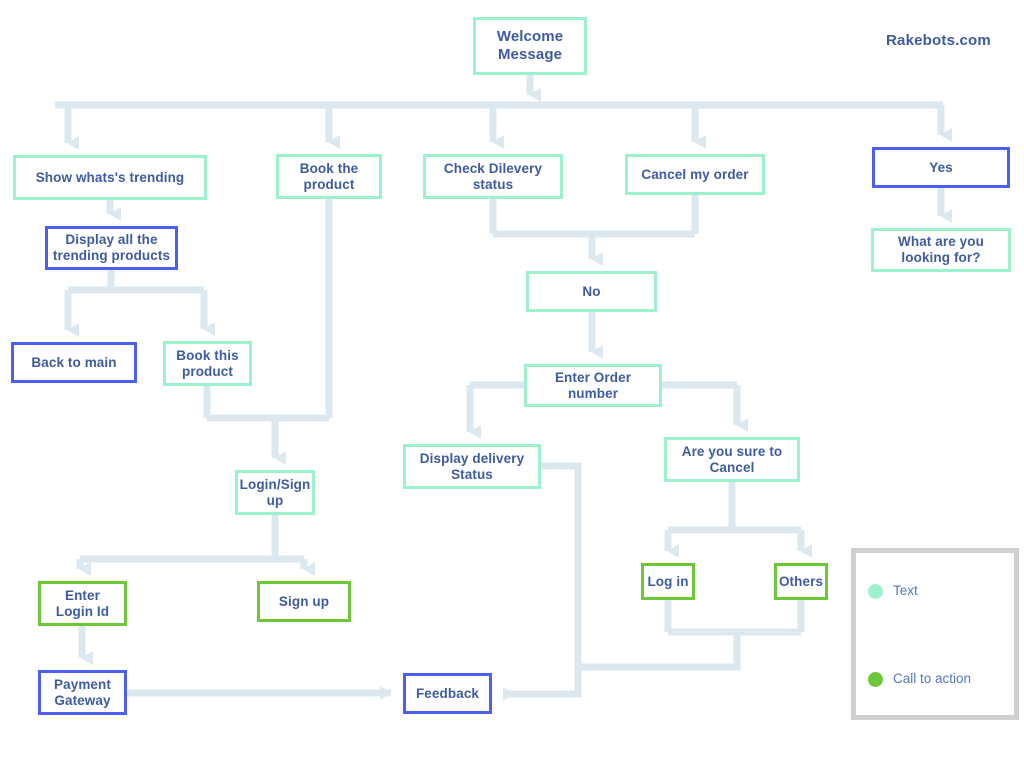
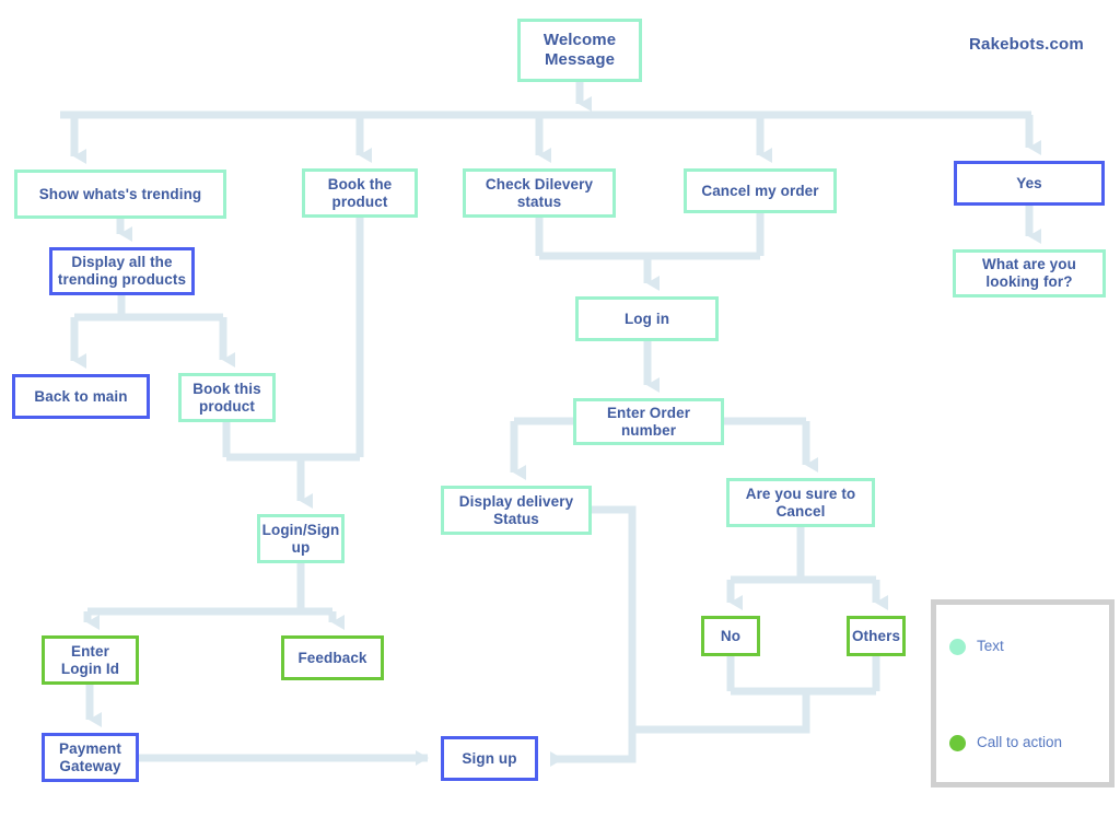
  Rakebots.com
  Welcome
  Message
  Show whats's trending
  Book the
  product
  Check Dilevery
  status
  Cancel my order
  Yes
  What are you
  looking for?
  Display all the
  trending products
  Back to main
  Book this
  product
- No
+ Log in
  Enter Order
  number
  Login/Sign
  up
  Display delivery
  Status
  Are you sure to
  Cancel
- Log in
+ No
  Others
  Enter
  Login Id
- Sign up
+ Feedback
  Payment
  Gateway
- Feedback
+ Sign up
  Text
  Call to action
